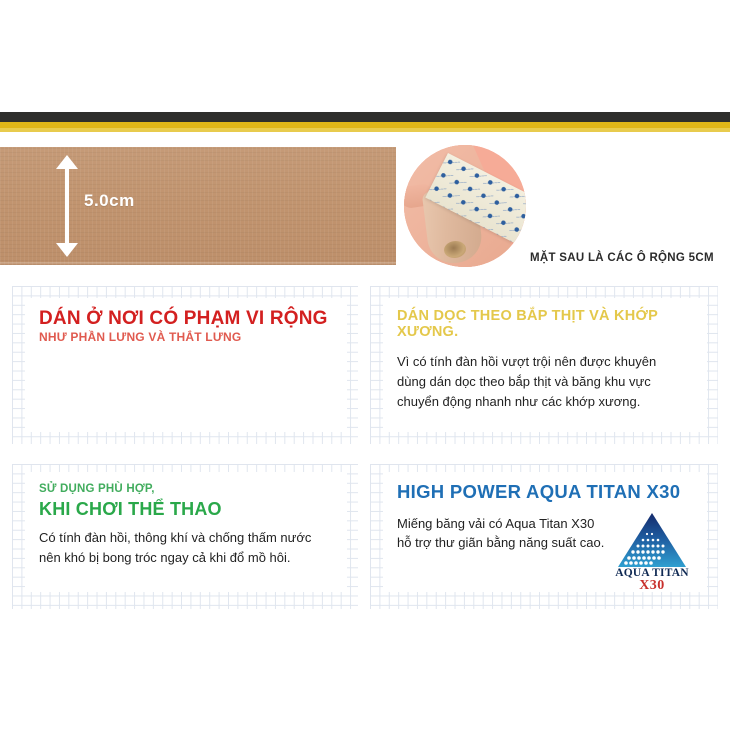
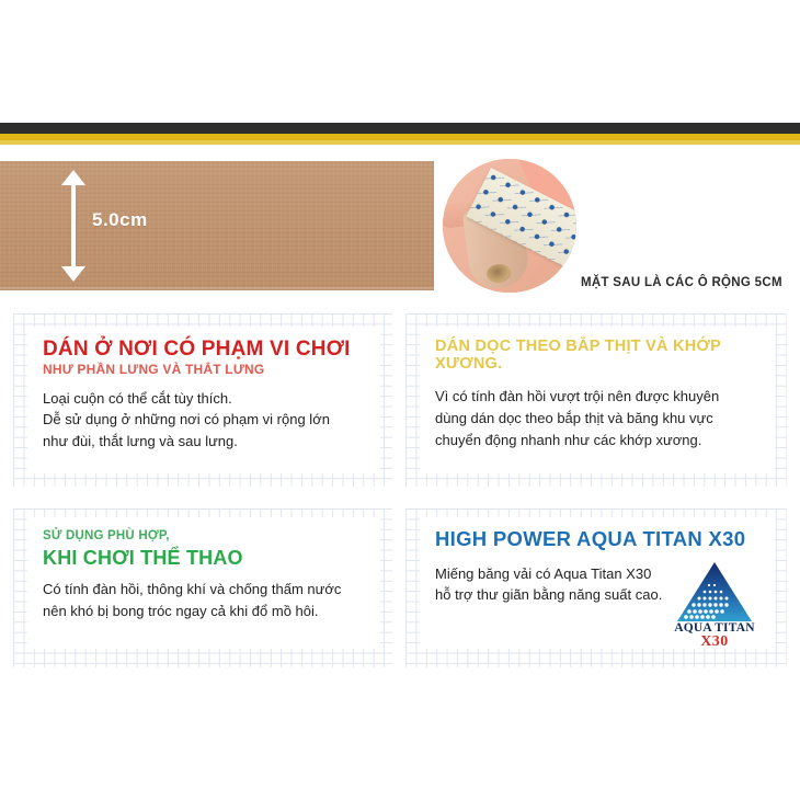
  5.0cm
  MẶT SAU LÀ CÁC Ô RỘNG 5CM
- DÁN Ở NƠI CÓ PHẠM VI RỘNG
+ DÁN Ở NƠI CÓ PHẠM VI CHƠI
  NHƯ PHẦN LƯNG VÀ THẮT LƯNG
+ Loại cuộn có thể cắt tùy thích.
+ Dễ sử dụng ở những nơi có phạm vi rộng lớn
+ như đùi, thắt lưng và sau lưng.
  DÁN DỌC THEO BẮP THỊT VÀ KHỚP XƯƠNG.
  Vì có tính đàn hồi vượt trội nên được khuyên
  dùng dán dọc theo bắp thịt và băng khu vực
  chuyển động nhanh như các khớp xương.
  SỬ DỤNG PHÙ HỢP,
  KHI CHƠI THỂ THAO
  Có tính đàn hồi, thông khí và chống thấm nước
  nên khó bị bong tróc ngay cả khi đổ mồ hôi.
  HIGH POWER AQUA TITAN X30
  Miếng băng vải có Aqua Titan X30
  hỗ trợ thư giãn bằng năng suất cao.
  AQUA TITAN
  X30
